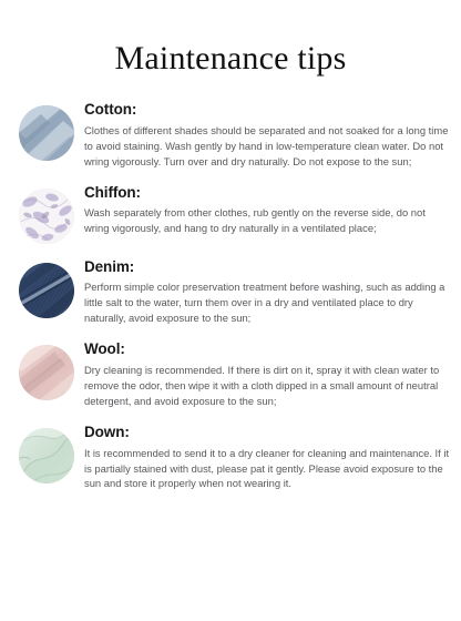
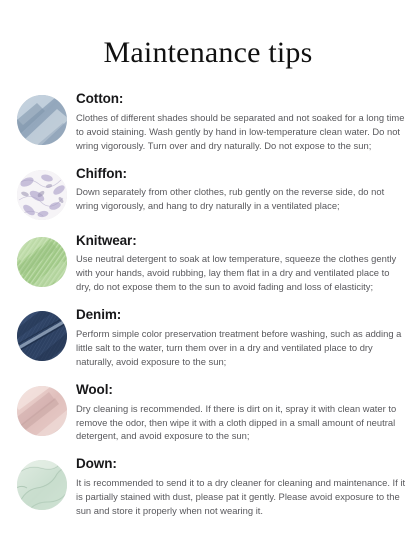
  Maintenance tips
  Cotton:
  Clothes of different shades should be separated and not soaked for a long time to avoid staining. Wash gently by hand in low-temperature clean water. Do not wring vigorously. Turn over and dry naturally. Do not expose to the sun;
  Chiffon:
- Wash separately from other clothes, rub gently on the reverse side, do not wring vigorously, and hang to dry naturally in a ventilated place;
+ Down separately from other clothes, rub gently on the reverse side, do not wring vigorously, and hang to dry naturally in a ventilated place;
+ Knitwear:
+ Use neutral detergent to soak at low temperature, squeeze the clothes gently with your hands, avoid rubbing, lay them flat in a dry and ventilated place to dry, do not expose them to the sun to avoid fading and loss of elasticity;
  Denim:
  Perform simple color preservation treatment before washing, such as adding a little salt to the water, turn them over in a dry and ventilated place to dry naturally, avoid exposure to the sun;
  Wool:
  Dry cleaning is recommended. If there is dirt on it, spray it with clean water to remove the odor, then wipe it with a cloth dipped in a small amount of neutral detergent, and avoid exposure to the sun;
  Down:
  It is recommended to send it to a dry cleaner for cleaning and maintenance. If it is partially stained with dust, please pat it gently. Please avoid exposure to the sun and store it properly when not wearing it.
